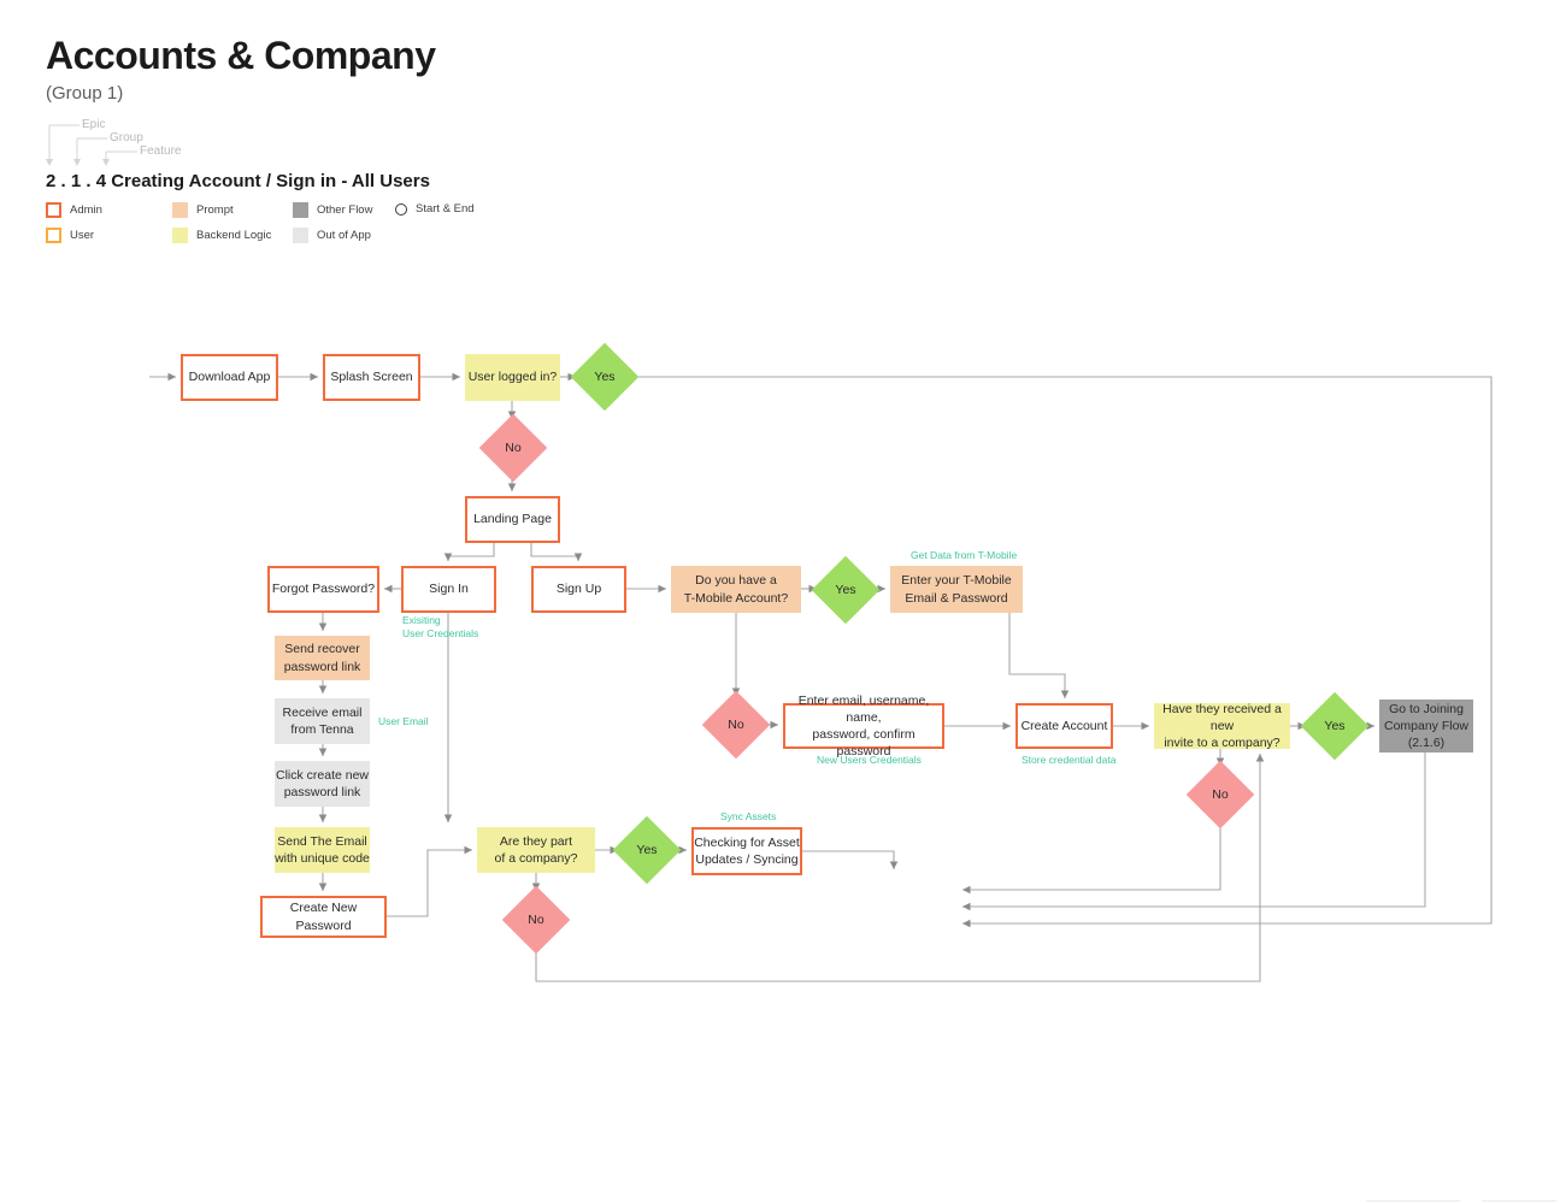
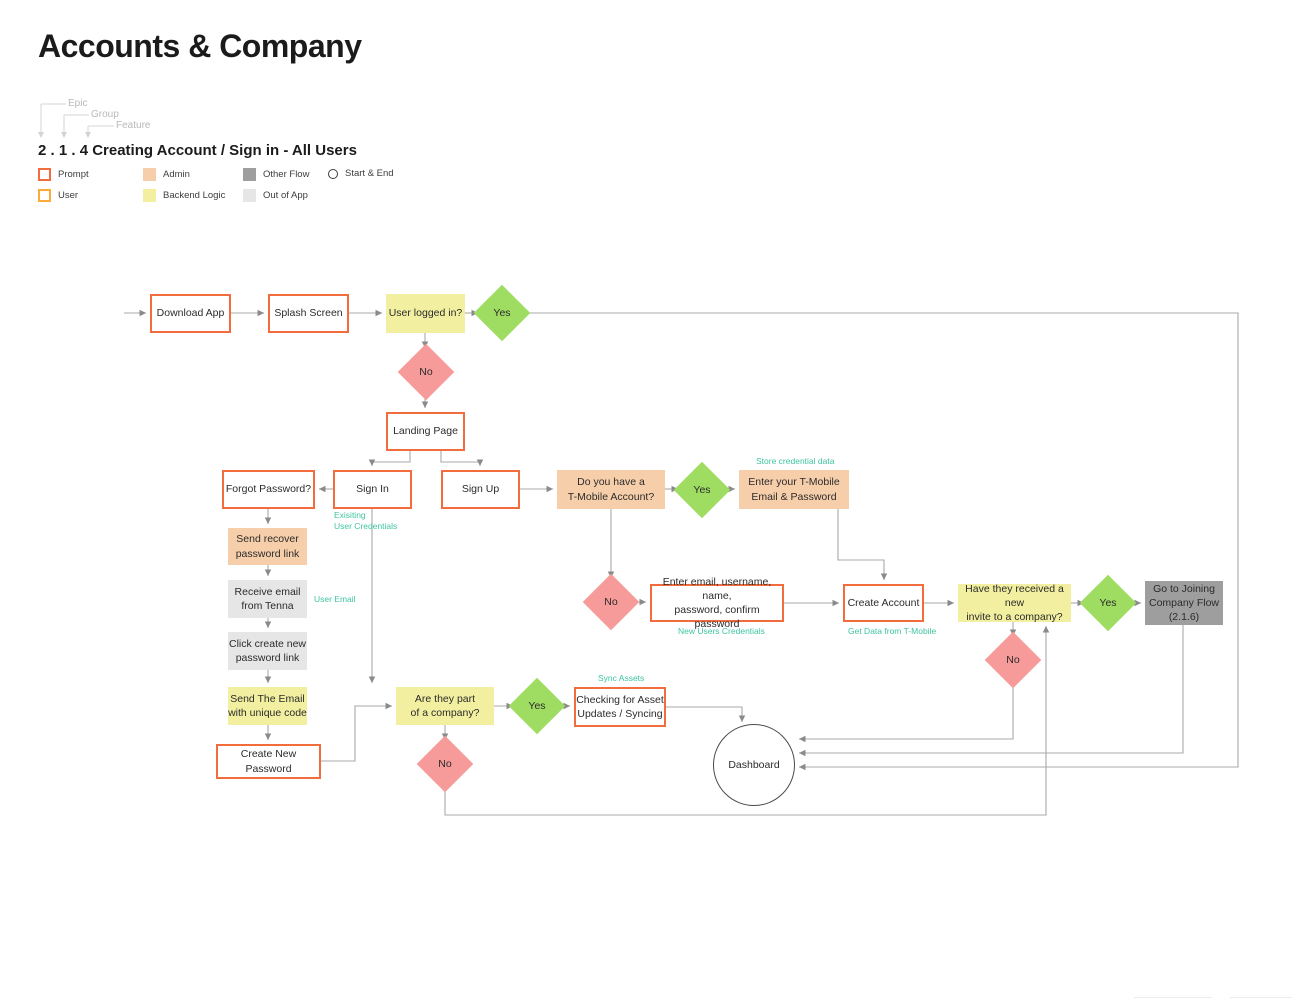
  Accounts & Company
- (Group 1)
  Epic
  Group
  Feature
  2 . 1 . 4 Creating Account / Sign in - All Users
- Admin
+ Prompt
  User
- Prompt
+ Admin
  Backend Logic
  Other Flow
  Out of App
  Start & End
  Download App
  Splash Screen
  User logged in?
  Yes
  No
  Landing Page
  Forgot Password?
  Sign In
  Sign Up
  Do you have a
  T-Mobile Account?
  Yes
  Enter your T-Mobile
  Email & Password
  No
  Enter email, username, name,
  password, confirm password
  Create Account
  Have they received a new
  invite to a company?
  Yes
  Go to Joining
  Company Flow
  (2.1.6)
  No
  Send recover
  password link
  Receive email
  from Tenna
  Click create new
  password link
  Send The Email
  with unique code
  Create New Password
  Are they part
  of a company?
  Yes
  Checking for Asset
  Updates / Syncing
  No
+ Dashboard
  Exisiting
  User Credentials
  User Email
- Get Data from T-Mobile
+ Store credential data
  New Users Credentials
- Store credential data
+ Get Data from T-Mobile
  Sync Assets
